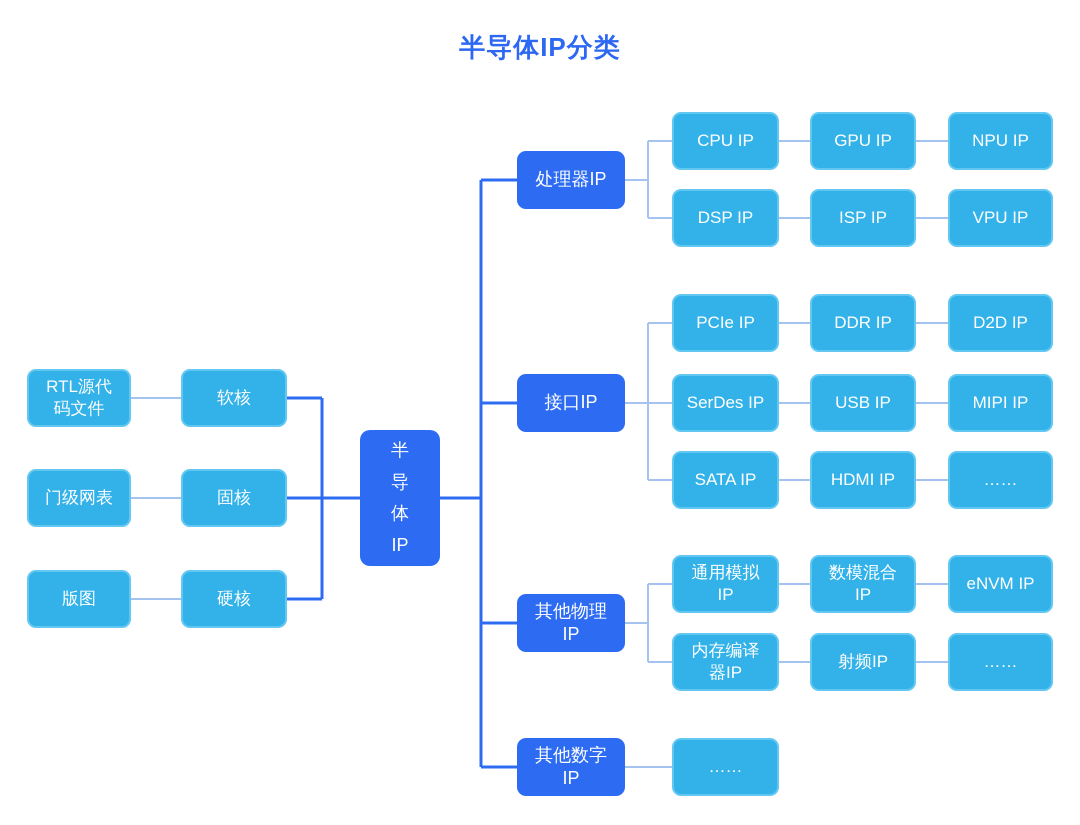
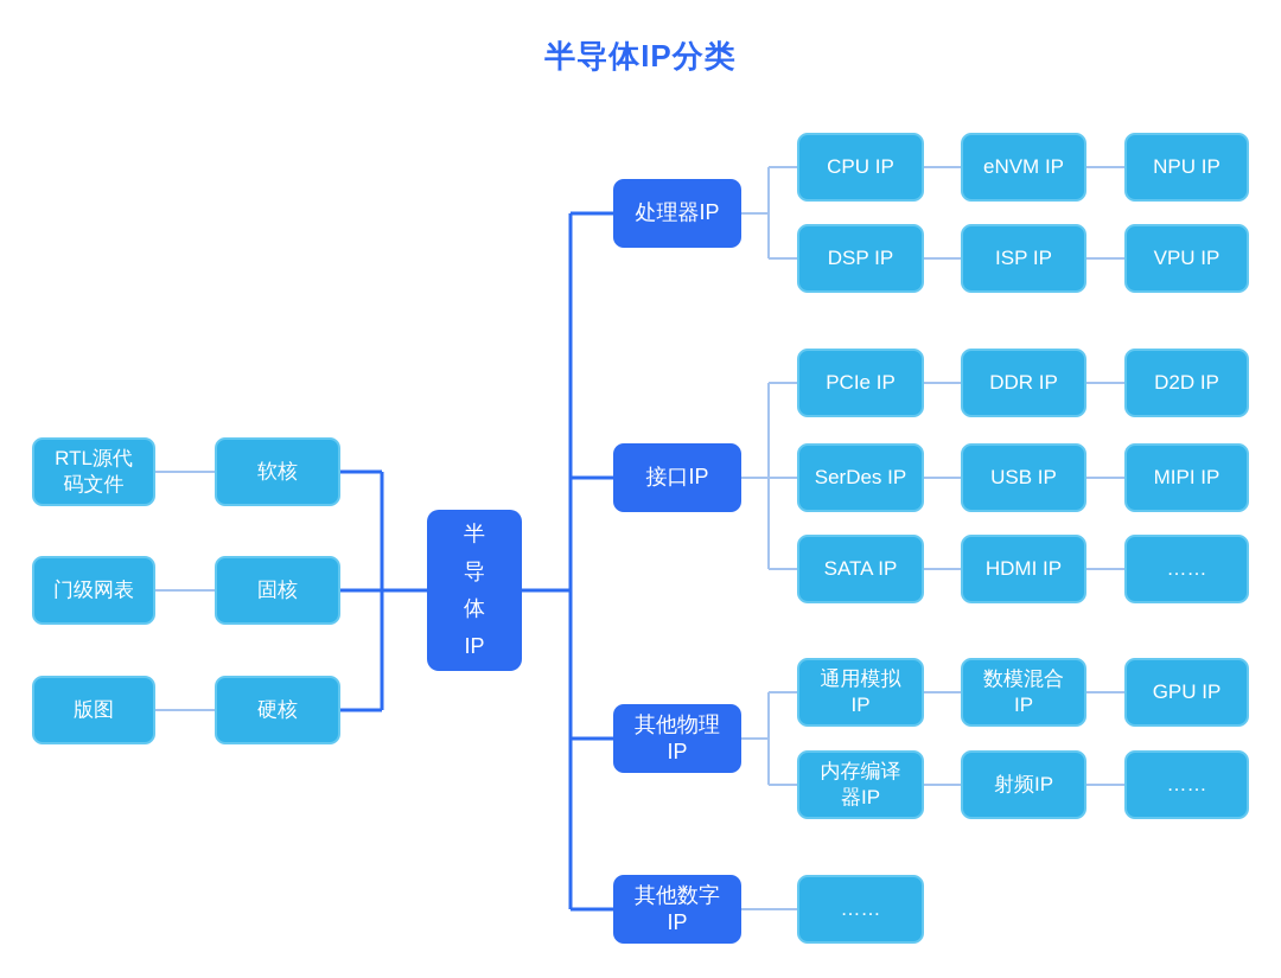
  半导体IP分类
  RTL源代
  码文件
  门级网表
  版图
  软核
  固核
  硬核
  半
  导
  体
  IP
  处理器IP
  接口IP
  其他物理
  IP
  其他数字
  IP
  CPU IP
- GPU IP
+ eNVM IP
  NPU IP
  DSP IP
  ISP IP
  VPU IP
  PCIe IP
  DDR IP
  D2D IP
  SerDes IP
  USB IP
  MIPI IP
  SATA IP
  HDMI IP
  ……
  通用模拟
  IP
  数模混合
  IP
- eNVM IP
+ GPU IP
  内存编译
  器IP
  射频IP
  ……
  ……
